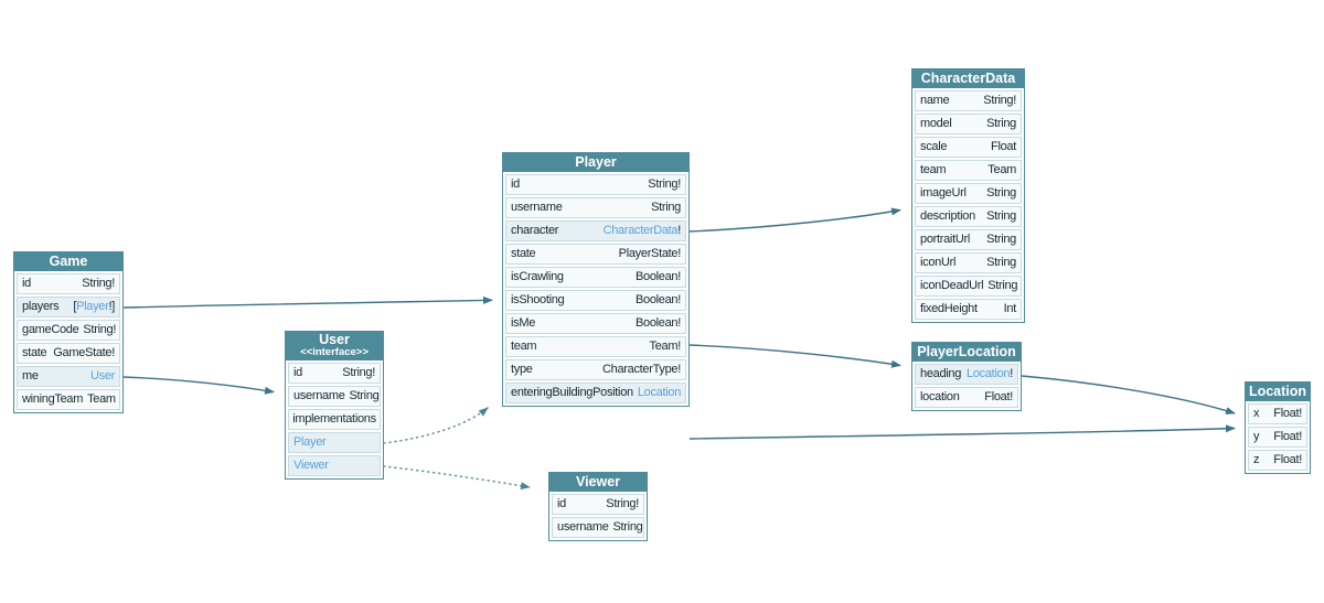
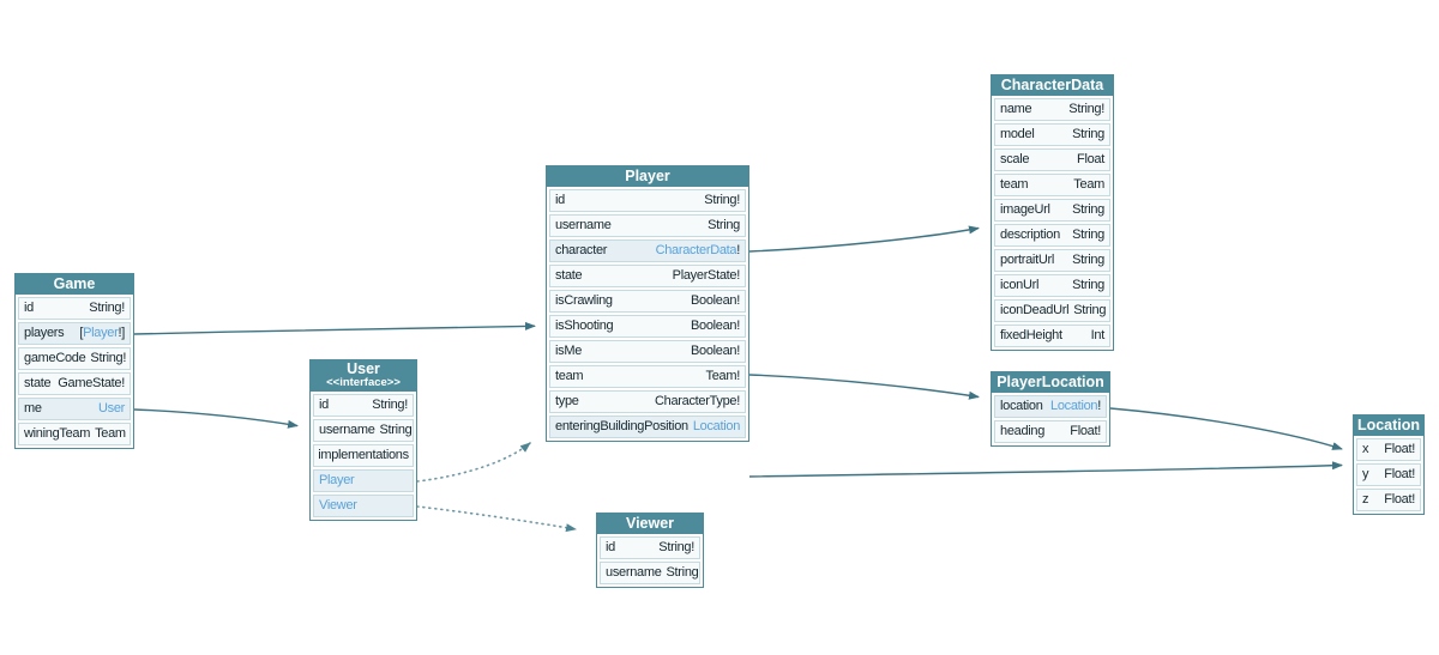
  Game
  id
  String!
  players
  [Player!]
  gameCode
  String!
  state
  GameState!
  me
  User
  winingTeam
  Team
  User
  <<interface>>
  id
  String!
  username
  String
  implementations
  Player
  Viewer
  Player
  id
  String!
  username
  String
  character
  CharacterData!
  state
  PlayerState!
  isCrawling
  Boolean!
  isShooting
  Boolean!
  isMe
  Boolean!
  team
  Team!
  type
  CharacterType!
  enteringBuildingPosition
  Location
  Viewer
  id
  String!
  username
  String
  CharacterData
  name
  String!
  model
  String
  scale
  Float
  team
  Team
  imageUrl
  String
  description
  String
  portraitUrl
  String
  iconUrl
  String
  iconDeadUrl
  String
  fixedHeight
  Int
  PlayerLocation
- heading
+ location
  Location!
- location
+ heading
  Float!
  Location
  x
  Float!
  y
  Float!
  z
  Float!
